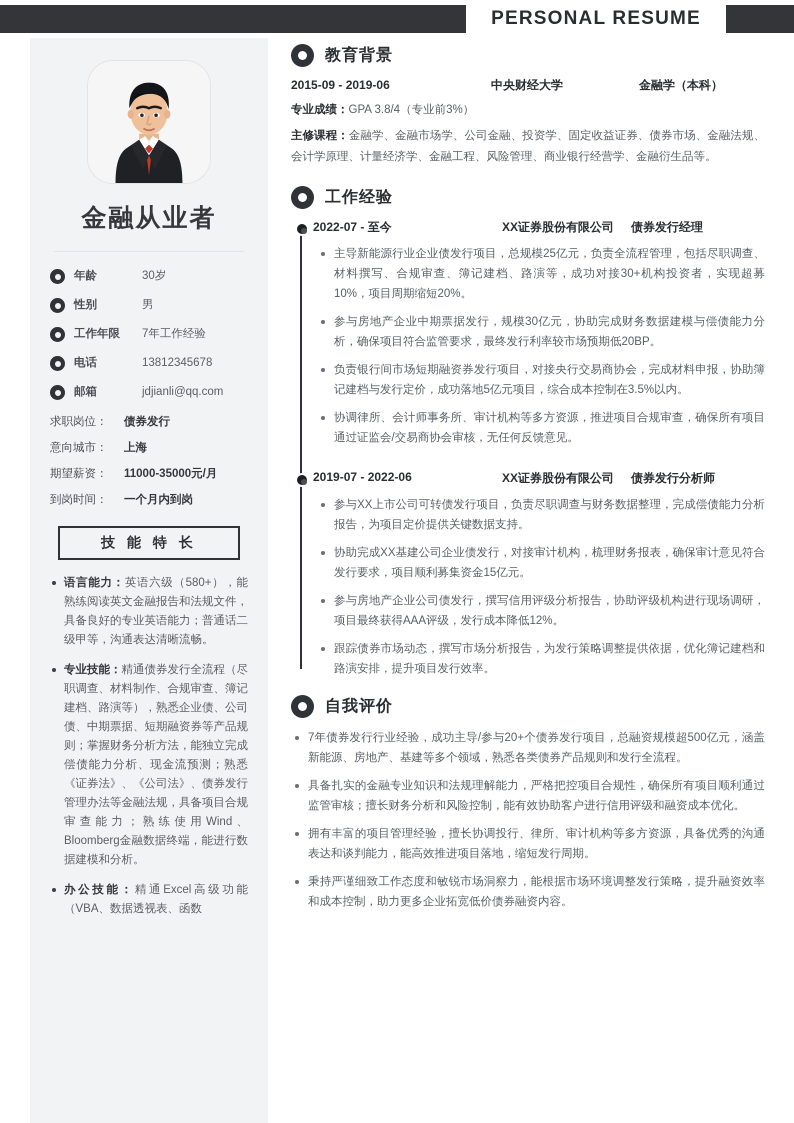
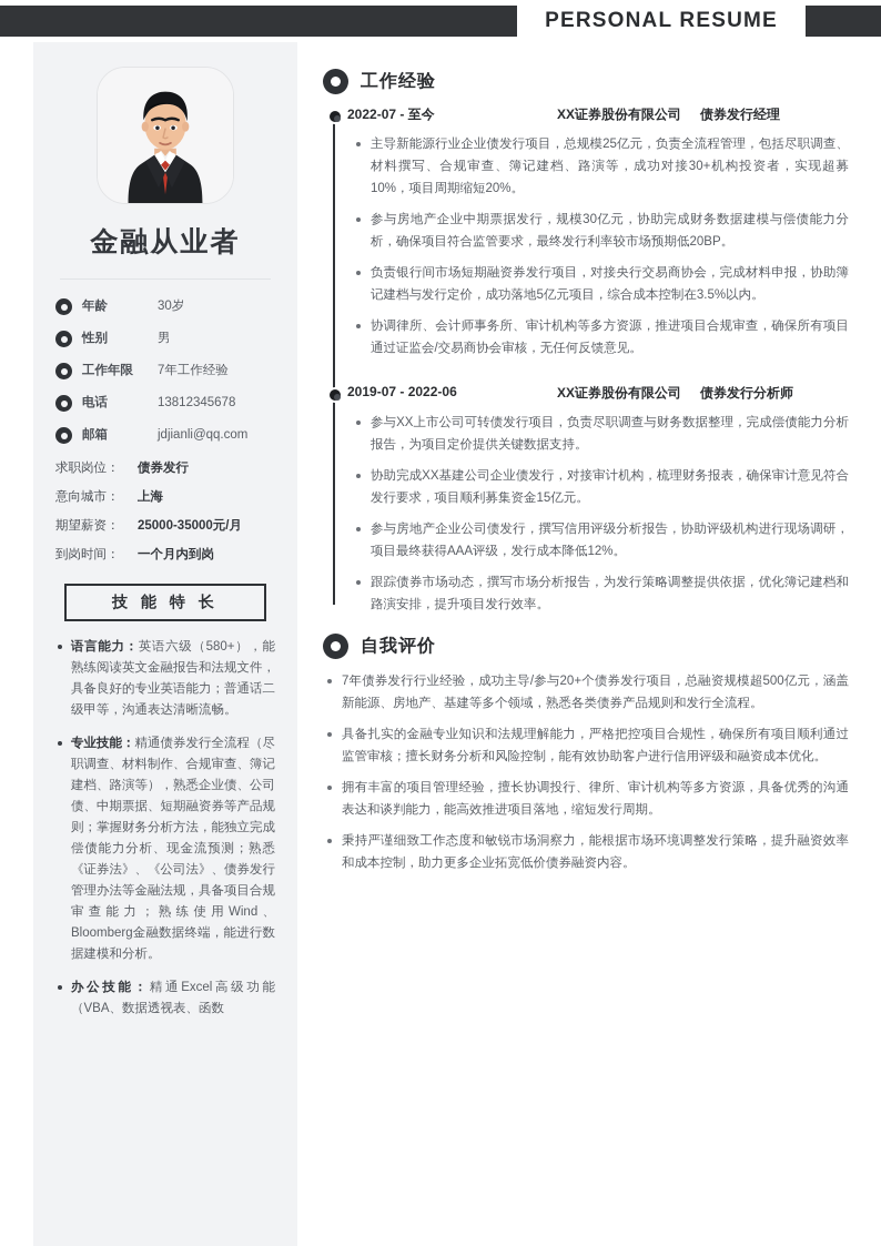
  PERSONAL RESUME
  金融从业者
  年龄
  30岁
  性别
  男
  工作年限
  7年工作经验
  电话
  13812345678
  邮箱
  jdjianli@qq.com
  求职岗位：
  债券发行
  意向城市：
  上海
  期望薪资：
- 11000-35000元/月
+ 25000-35000元/月
  到岗时间：
  一个月内到岗
  技 能 特 长
  语言能力：英语六级（580+），能熟练阅读英文金融报告和法规文件，具备良好的专业英语能力；普通话二级甲等，沟通表达清晰流畅。
  专业技能：精通债券发行全流程（尽职调查、材料制作、合规审查、簿记建档、路演等），熟悉企业债、公司债、中期票据、短期融资券等产品规则；掌握财务分析方法，能独立完成偿债能力分析、现金流预测；熟悉《证券法》、《公司法》、债券发行管理办法等金融法规，具备项目合规审查能力；熟练使用Wind、Bloomberg金融数据终端，能进行数据建模和分析。
  办公技能：精通Excel高级功能（VBA、数据透视表、函数
- 教育背景
- 2015-09 - 2019-06
- 中央财经大学
- 金融学（本科）
- 专业成绩：GPA 3.8/4（专业前3%）
- 主修课程：金融学、金融市场学、公司金融、投资学、固定收益证券、债券市场、金融法规、会计学原理、计量经济学、金融工程、风险管理、商业银行经营学、金融衍生品等。
  工作经验
  2022-07 - 至今
  XX证券股份有限公司
  债券发行经理
  主导新能源行业企业债发行项目，总规模25亿元，负责全流程管理，包括尽职调查、材料撰写、合规审查、簿记建档、路演等，成功对接30+机构投资者，实现超募10%，项目周期缩短20%。
  参与房地产企业中期票据发行，规模30亿元，协助完成财务数据建模与偿债能力分析，确保项目符合监管要求，最终发行利率较市场预期低20BP。
  负责银行间市场短期融资券发行项目，对接央行交易商协会，完成材料申报，协助簿记建档与发行定价，成功落地5亿元项目，综合成本控制在3.5%以内。
  协调律所、会计师事务所、审计机构等多方资源，推进项目合规审查，确保所有项目通过证监会/交易商协会审核，无任何反馈意见。
  2019-07 - 2022-06
  XX证券股份有限公司
  债券发行分析师
  参与XX上市公司可转债发行项目，负责尽职调查与财务数据整理，完成偿债能力分析报告，为项目定价提供关键数据支持。
  协助完成XX基建公司企业债发行，对接审计机构，梳理财务报表，确保审计意见符合发行要求，项目顺利募集资金15亿元。
  参与房地产企业公司债发行，撰写信用评级分析报告，协助评级机构进行现场调研，项目最终获得AAA评级，发行成本降低12%。
  跟踪债券市场动态，撰写市场分析报告，为发行策略调整提供依据，优化簿记建档和路演安排，提升项目发行效率。
  自我评价
  7年债券发行行业经验，成功主导/参与20+个债券发行项目，总融资规模超500亿元，涵盖新能源、房地产、基建等多个领域，熟悉各类债券产品规则和发行全流程。
  具备扎实的金融专业知识和法规理解能力，严格把控项目合规性，确保所有项目顺利通过监管审核；擅长财务分析和风险控制，能有效协助客户进行信用评级和融资成本优化。
  拥有丰富的项目管理经验，擅长协调投行、律所、审计机构等多方资源，具备优秀的沟通表达和谈判能力，能高效推进项目落地，缩短发行周期。
  秉持严谨细致工作态度和敏锐市场洞察力，能根据市场环境调整发行策略，提升融资效率和成本控制，助力更多企业拓宽低价债券融资内容。
